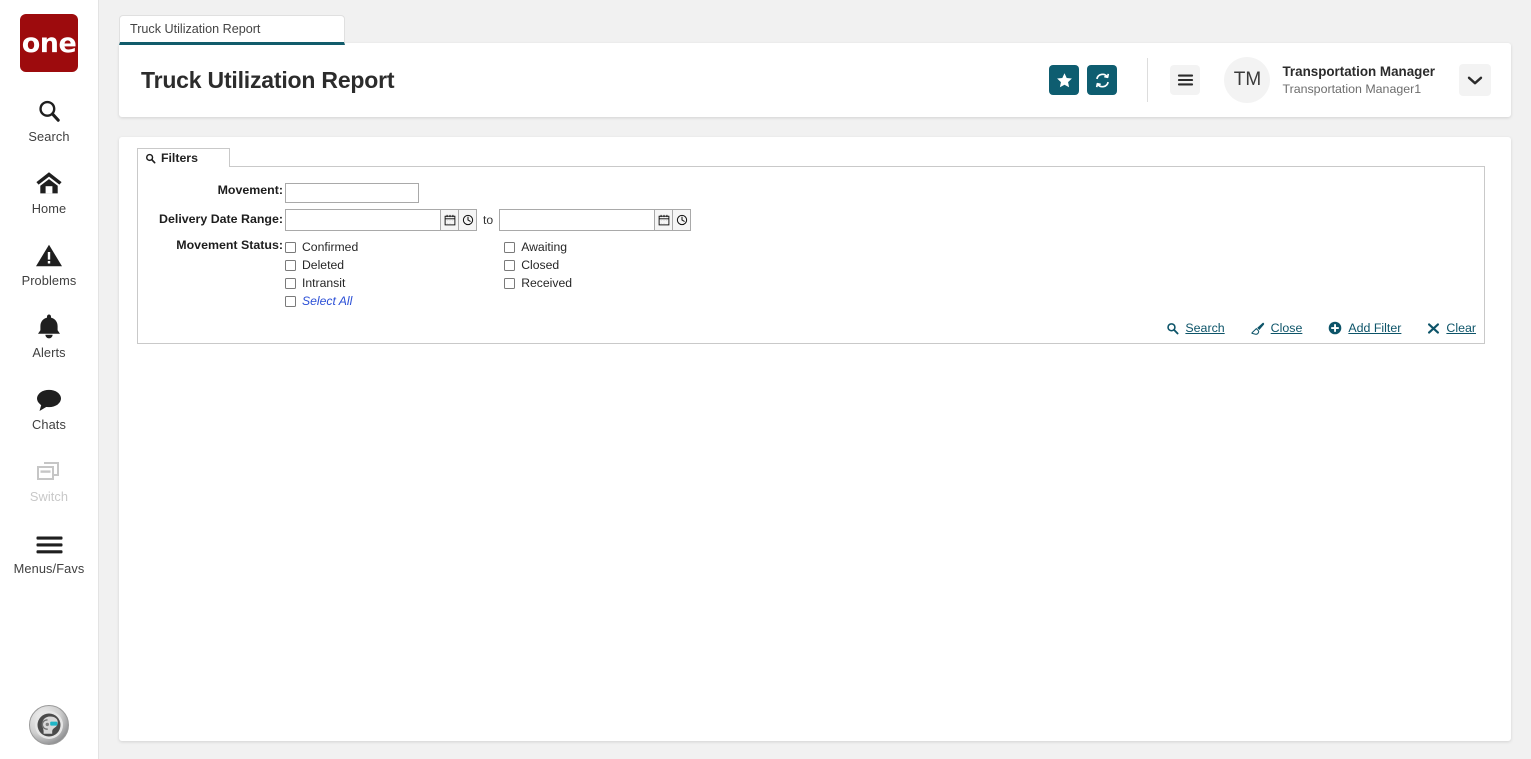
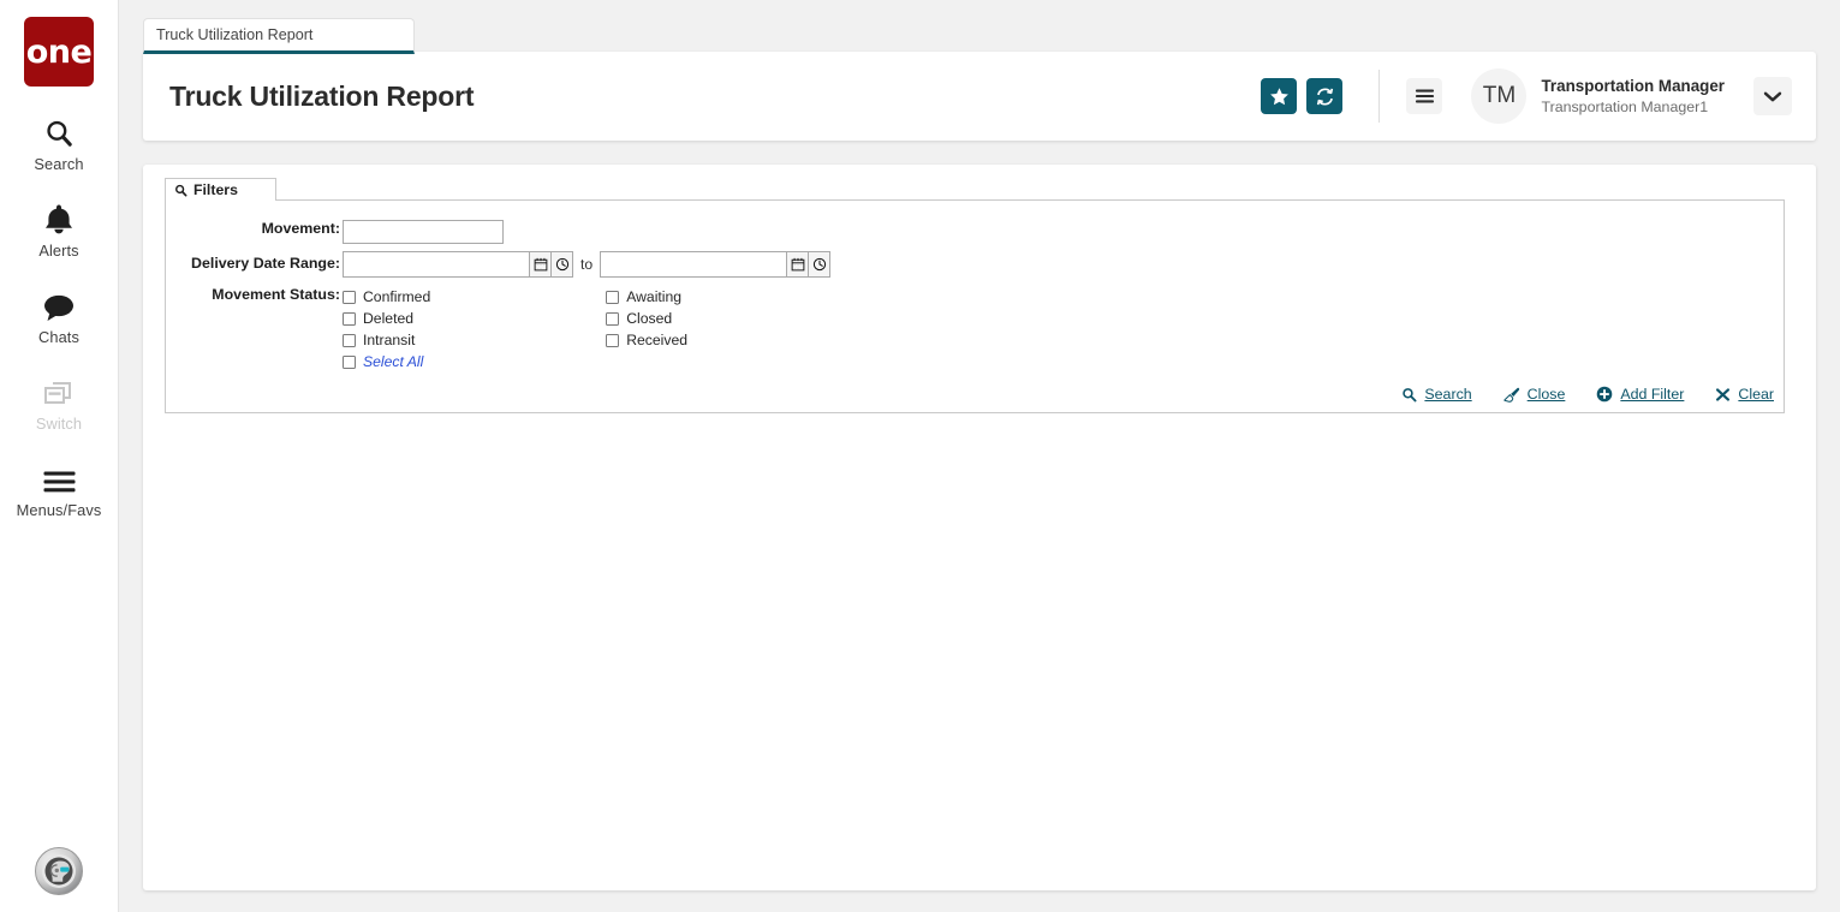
  one
  Search
- Home
- Problems
  Alerts
  Chats
  Switch
  Menus/Favs
  Truck Utilization Report
  Truck Utilization Report
  TM
  Transportation Manager
  Transportation Manager1
  Filters
  Movement:
  Delivery Date Range:
  to
  Movement Status:
  Confirmed
  Deleted
  Intransit
  Select All
  Awaiting
  Closed
  Received
  Search
  Close
  Add Filter
  Clear
